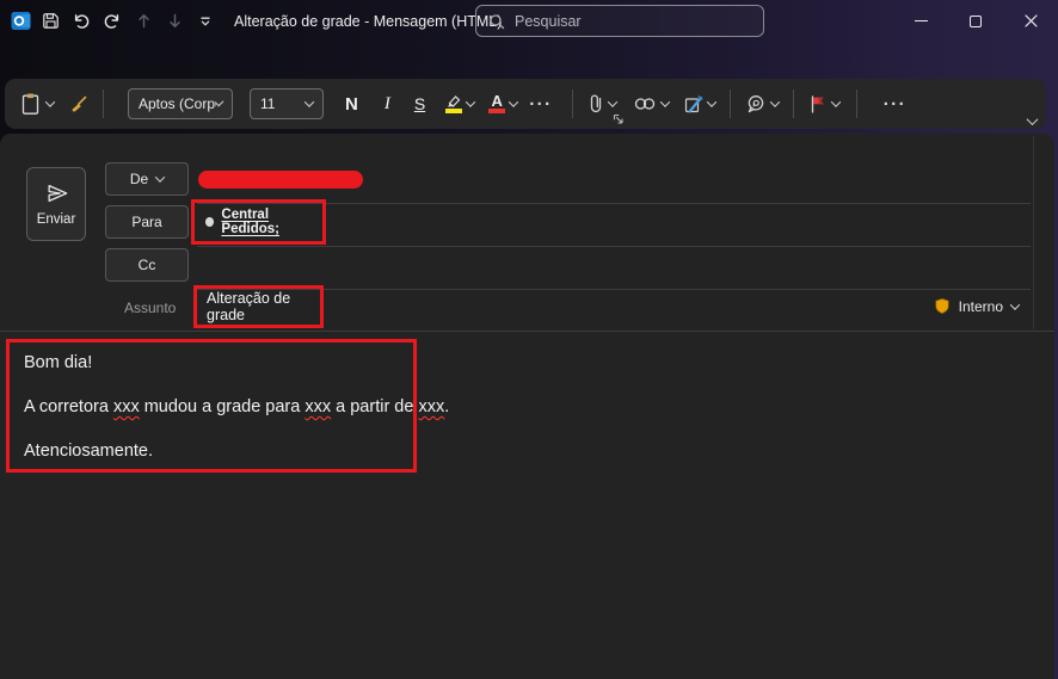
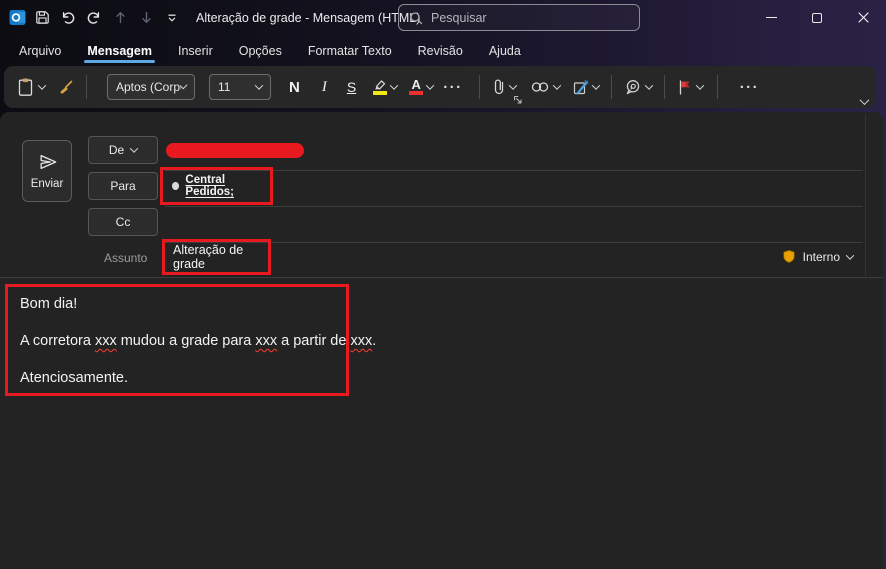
  Alteração de grade - Mensagem (HTML
  Pesquisar
+ Arquivo
+ Mensagem
+ Inserir
+ Opções
+ Formatar Texto
+ Revisão
+ Ajuda
  Aptos (Corp
  11
  N
  I
  S
  A
  ···
  ···
  Enviar
  De
  Para
  Central Pedidos;
  Cc
  Assunto
  Alteração de grade
  Interno
  Bom dia!
  A corretora xxx mudou a grade para xxx a partir de xxx.
  Atenciosamente.
